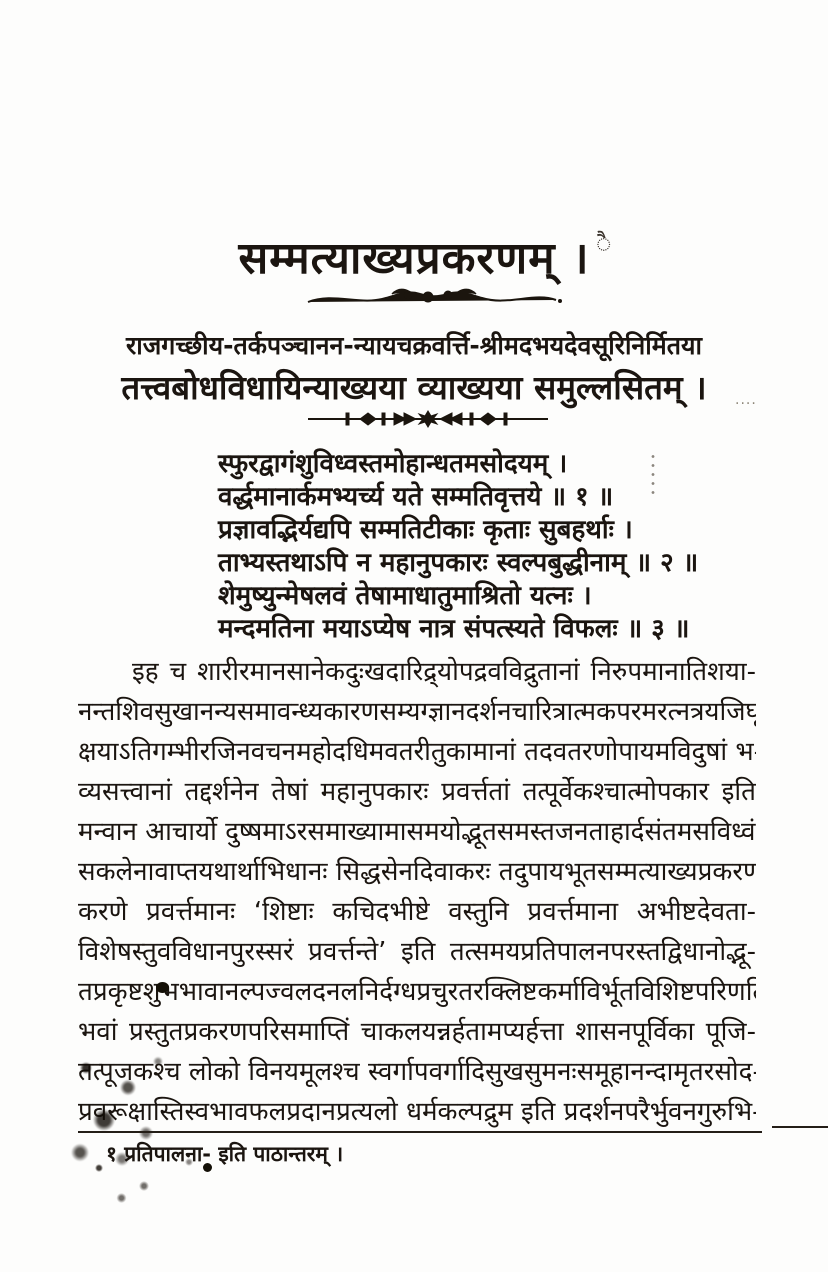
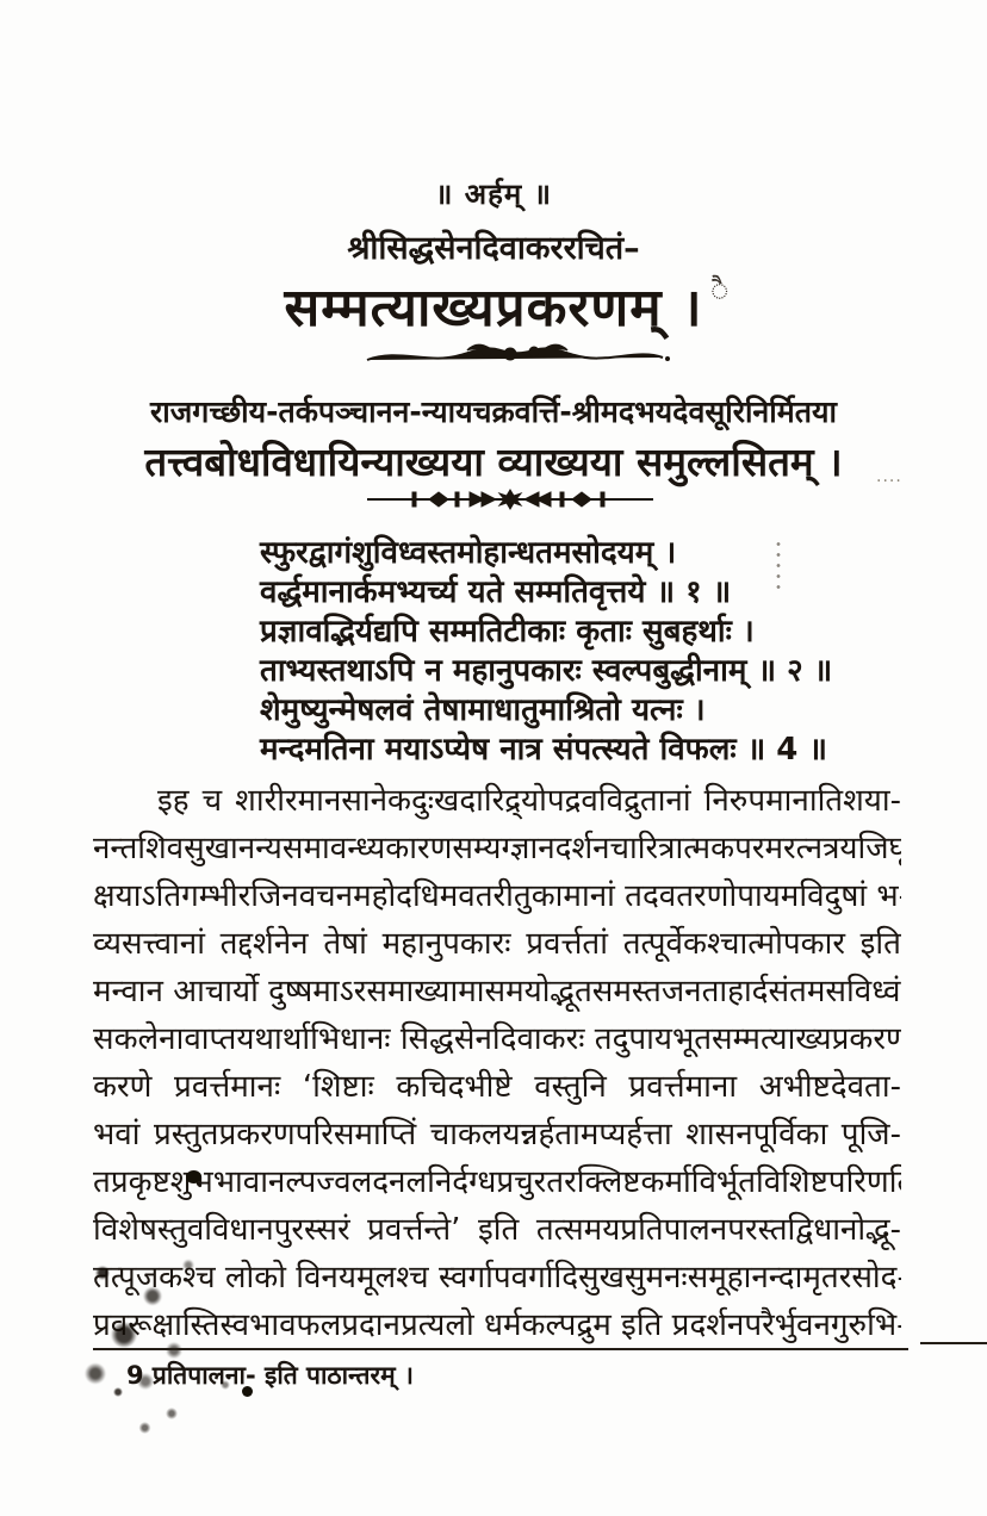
+ ॥ अर्हम् ॥
+ श्रीसिद्धसेनदिवाकररचितं–
  सम्मत्याख्यप्रकरणम् ।
  ै
  राजगच्छीय-तर्कपञ्चानन-न्यायचक्रवर्त्ति-श्रीमदभयदेवसूरिनिर्मितया
  तत्त्वबोधविधायिन्याख्यया व्याख्यया समुल्लसितम् ।
  ....
  स्फुरद्वागंशुविध्वस्तमोहान्धतमसोदयम् ।
  वर्द्धमानार्कमभ्यर्च्य यते सम्मतिवृत्तये ॥ १ ॥
  प्रज्ञावद्भिर्यद्यपि सम्मतिटीकाः कृताः सुबहर्थाः ।
  ताभ्यस्तथाऽपि न महानुपकारः स्वल्पबुद्धीनाम् ॥ २ ॥
  शेमुष्युन्मेषलवं तेषामाधातुमाश्रितो यत्नः ।
- मन्दमतिना मयाऽप्येष नात्र संपत्स्यते विफलः ॥ ३ ॥
+ मन्दमतिना मयाऽप्येष नात्र संपत्स्यते विफलः ॥ 4 ॥
  इह च शारीरमानसानेकदुःखदारिद्र्योपद्रवविद्रुतानां निरुपमानातिशया-
  नन्तशिवसुखानन्यसमावन्ध्यकारणसम्यग्ज्ञानदर्शनचारित्रात्मकपरमरत्नत्रयजिघृ
  क्षयाऽतिगम्भीरजिनवचनमहोदधिमवतरीतुकामानां तदवतरणोपायमविदुषां भ
  व्यसत्त्वानां तद्दर्शनेन तेषां महानुपकारः प्रवर्त्ततां तत्पूर्वेकश्चात्मोपकार इति
  मन्वान आचार्यो दुष्षमाऽरसमाख्यामासमयोद्भूतसमस्तजनताहार्दसंतमसविध्वं
  सकलेनावाप्तयथार्थाभिधानः सिद्धसेनदिवाकरः तदुपायभूतसम्मत्याख्यप्रकरण
  करणे प्रवर्त्तमानः ‘शिष्टाः कचिदभीष्टे वस्तुनि प्रवर्त्तमाना अभीष्टदेवता-
- विशेषस्तुवविधानपुरस्सरं प्रवर्त्तन्ते’ इति तत्समयप्रतिपालनपरस्तद्विधानोद्भू-
+ भवां प्रस्तुतप्रकरणपरिसमाप्तिं चाकलयन्नर्हतामप्यर्हत्ता शासनपूर्विका पूजि-
  तप्रकृष्टशुभभावानल्पज्वलदनलनिर्दग्धप्रचुरतरक्लिष्टकर्माविर्भूतविशिष्टपरिण
- भवां प्रस्तुतप्रकरणपरिसमाप्तिं चाकलयन्नर्हतामप्यर्हत्ता शासनपूर्विका पूजि-
+ विशेषस्तुवविधानपुरस्सरं प्रवर्त्तन्ते’ इति तत्समयप्रतिपालनपरस्तद्विधानोद्भू-
  लोको विनयमूलश्च स्वर्गापवर्गादिसुखसुमनःसमूहानन्दामृतरसोद
  स्वभावफलप्रदानप्रत्यलो धर्मकल्पद्रुम इति प्रदर्शनपरैर्भुवनगुरुभि
- १ प्रतिपालना- इति पाठान्तरम् ।
+ 9 प्रतिपालना- इति पाठान्तरम् ।
